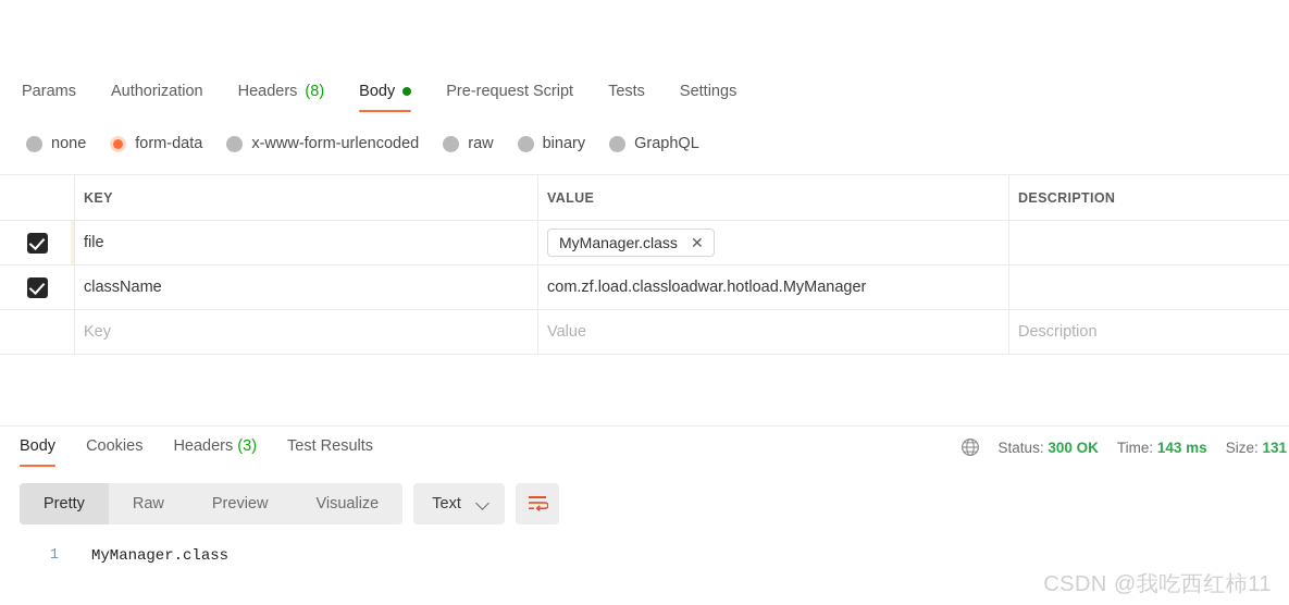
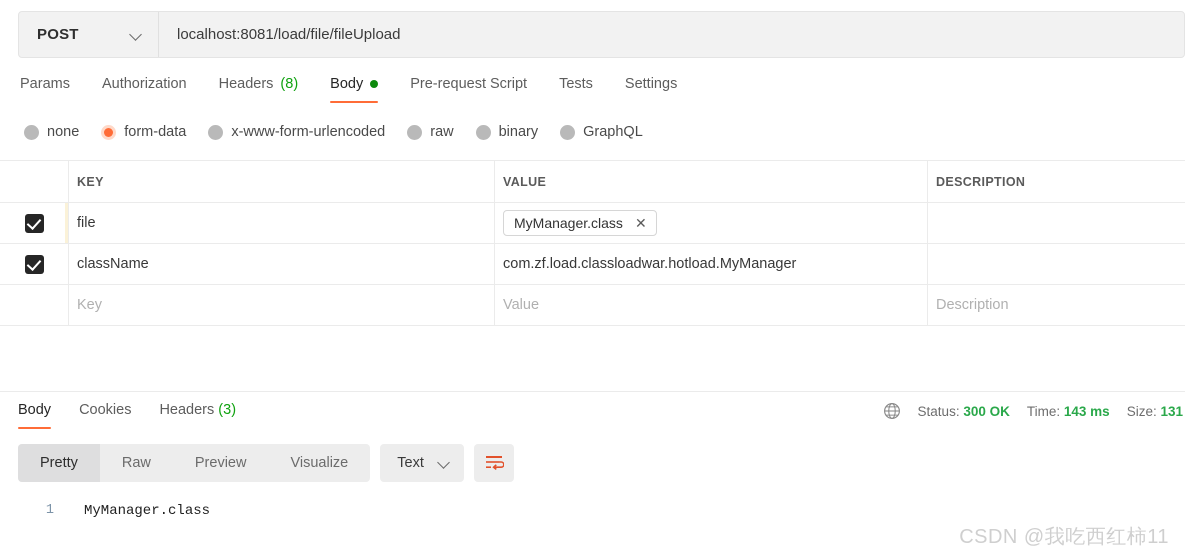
+ POST
+ localhost:8081/load/file/fileUpload
  Params
  Authorization
  Headers
  (8)
  Body
  Pre-request Script
  Tests
  Settings
  none
  form-data
  x-www-form-urlencoded
  raw
  binary
  GraphQL
  KEY
  VALUE
  DESCRIPTION
  file
  MyManager.class
  ✕
  className
  com.zf.load.classloadwar.hotload.MyManager
  Key
  Value
  Description
  Body
  Cookies
  Headers (3)
- Test Results
  Status: 300 OK
  Time: 143 ms
  Size: 131
  Pretty
  Raw
  Preview
  Visualize
  Text
  1
  MyManager.class
  CSDN @我吃西红柿11
